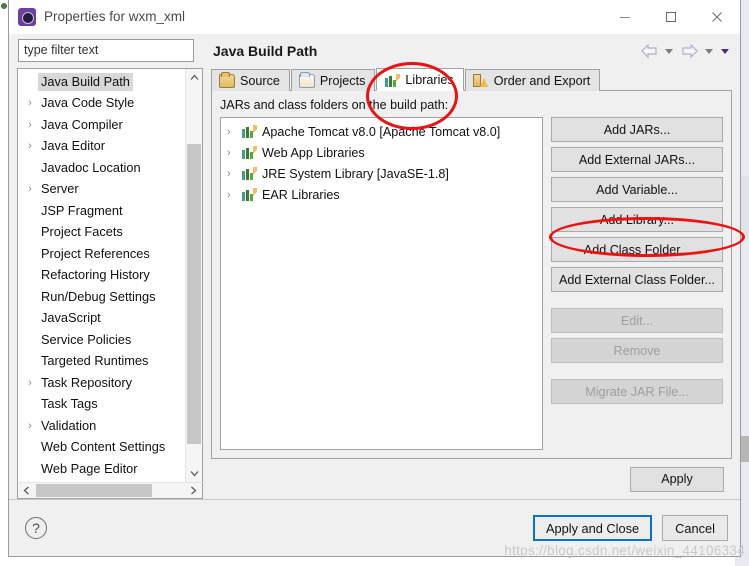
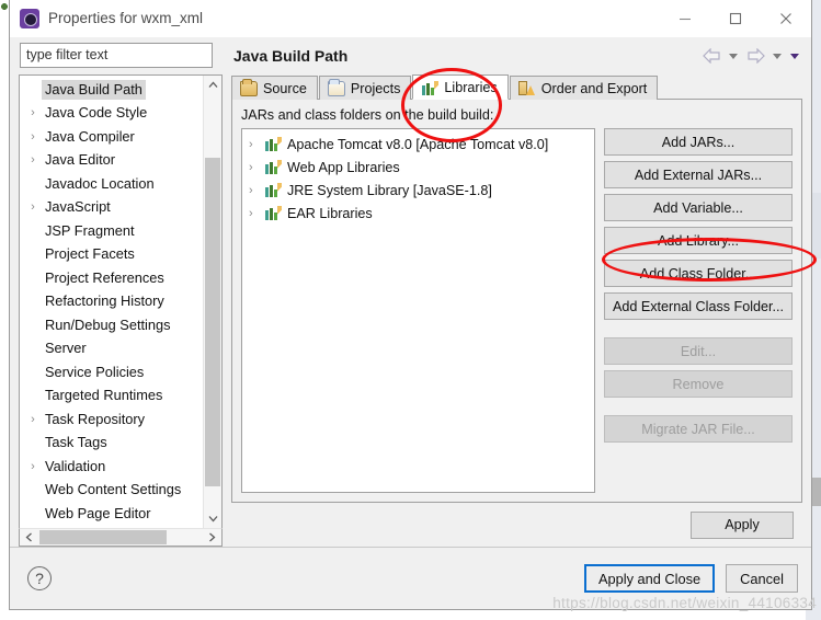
  Properties for wxm_xml
  type filter text
  Java Build Path
  Java Build Path
  ›
  Java Code Style
  ›
  Java Compiler
  ›
  Java Editor
  Javadoc Location
  ›
- Server
+ JavaScript
  JSP Fragment
  Project Facets
  Project References
  Refactoring History
  Run/Debug Settings
- JavaScript
+ Server
  Service Policies
  Targeted Runtimes
  ›
  Task Repository
  Task Tags
  ›
  Validation
  Web Content Settings
  Web Page Editor
  Source
  Projects
  Libraries
  Order and Export
- JARs and class folders on the build path:
+ JARs and class folders on the build build:
  ›
  Apache Tomcat v8.0 [Apache Tomcat v8.0]
  ›
  Web App Libraries
  ›
  JRE System Library [JavaSE-1.8]
  ›
  EAR Libraries
  Add JARs...
  Add External JARs...
  Add Variable...
  Add Library...
  Add Class Folder...
  Add External Class Folder...
  Edit...
  Remove
  Migrate JAR File...
  Apply
  ?
  Apply and Close
  Cancel
  https://blog.csdn.net/weixin_44106334
